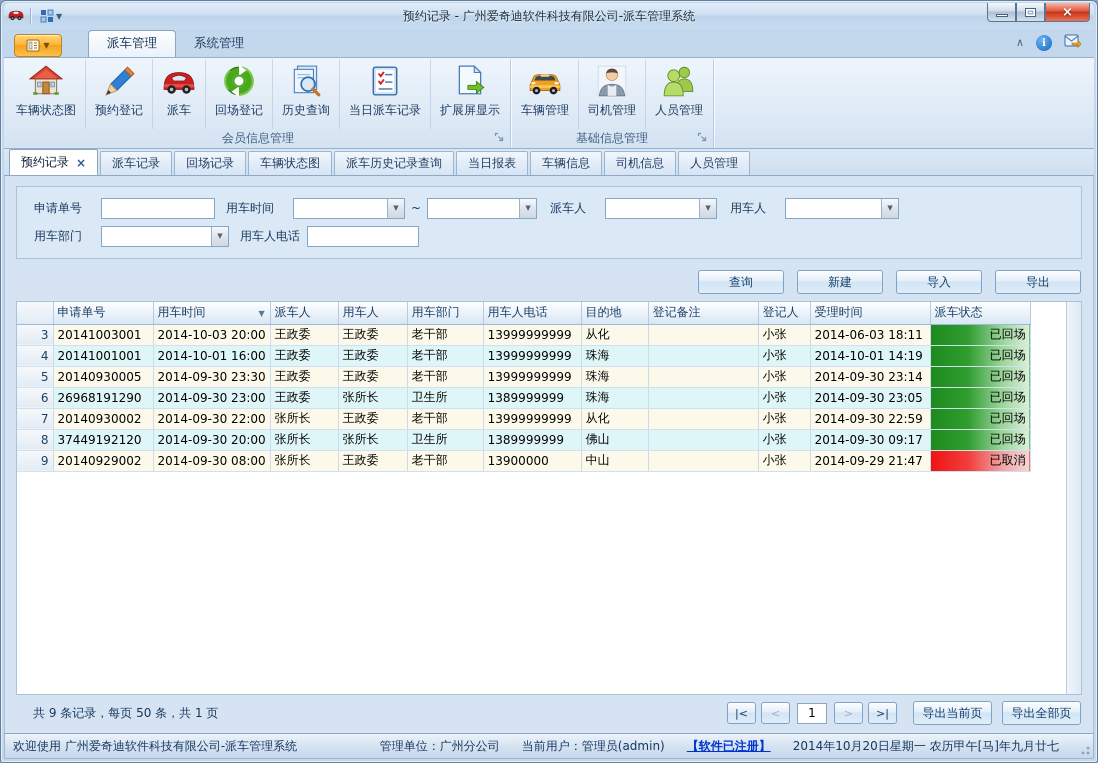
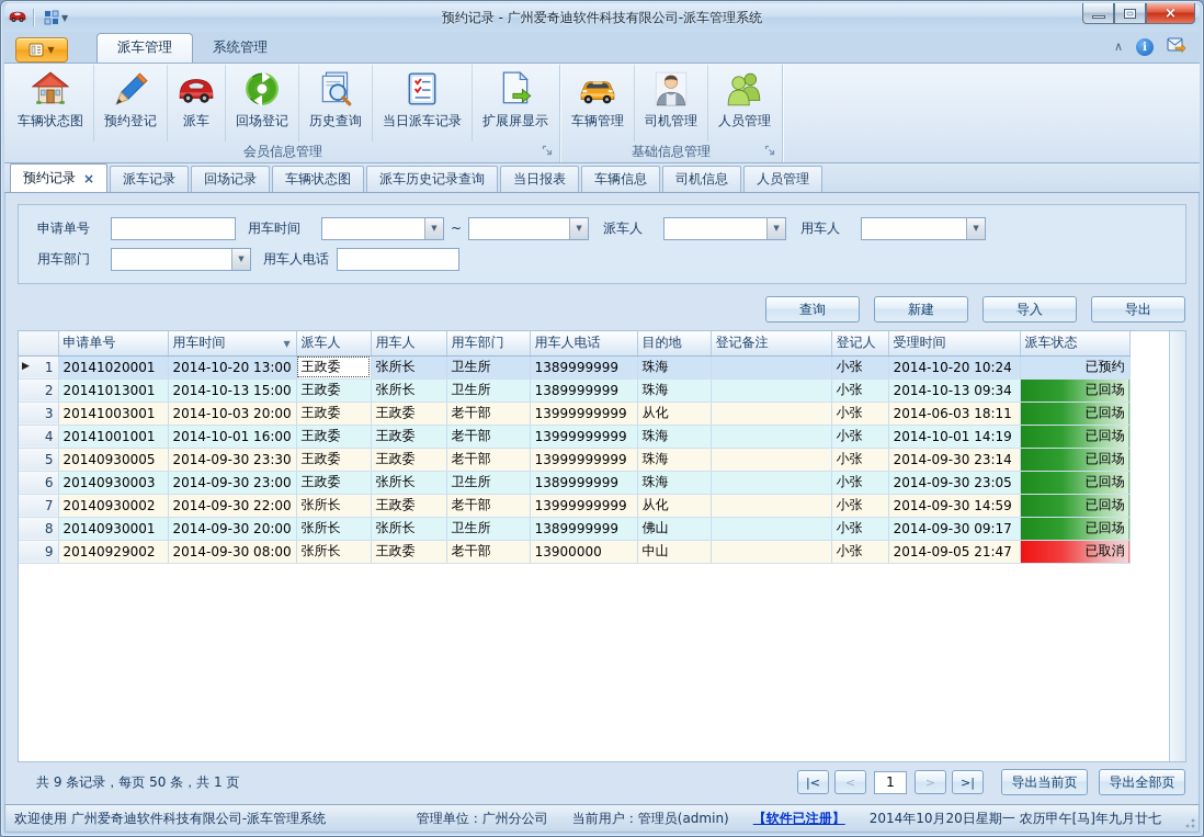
  ▼
  预约记录 - 广州爱奇迪软件科技有限公司-派车管理系统
  ×
  ▼
  派车管理
  系统管理
  ∧
  i
  车辆状态图
  预约登记
  派车
  回场登记
  历史查询
  当日派车记录
  扩展屏显示
  会员信息管理
  车辆管理
  司机管理
  人员管理
  基础信息管理
  预约记录
  ×
  派车记录
  回场记录
  车辆状态图
  派车历史记录查询
  当日报表
  车辆信息
  司机信息
  人员管理
  申请单号
  用车时间
  ▼
  ~
  ▼
  派车人
  ▼
  用车人
  ▼
  用车部门
  ▼
  用车人电话
  查询
  新建
  导入
  导出
  	申请单号	用车时间 ▼	派车人	用车人	用车部门	用车人电话	目的地	登记备注	登记人	受理时间	派车状态
+ ▶ 1	20141020001	2014-10-20 13:00	王政委	张所长	卫生所	1389999999	珠海		小张	2014-10-20 10:24	已预约
+ 2	20141013001	2014-10-13 15:00	王政委	张所长	卫生所	1389999999	珠海		小张	2014-10-13 09:34	已回场
  3	20141003001	2014-10-03 20:00	王政委	王政委	老干部	13999999999	从化		小张	2014-06-03 18:11	已回场
  4	20141001001	2014-10-01 16:00	王政委	王政委	老干部	13999999999	珠海		小张	2014-10-01 14:19	已回场
  5	20140930005	2014-09-30 23:30	王政委	王政委	老干部	13999999999	珠海		小张	2014-09-30 23:14	已回场
- 6	26968191290	2014-09-30 23:00	王政委	张所长	卫生所	1389999999	珠海		小张	2014-09-30 23:05	已回场
+ 6	20140930003	2014-09-30 23:00	王政委	张所长	卫生所	1389999999	珠海		小张	2014-09-30 23:05	已回场
- 7	20140930002	2014-09-30 22:00	张所长	王政委	老干部	13999999999	从化		小张	2014-09-30 22:59	已回场
+ 7	20140930002	2014-09-30 22:00	张所长	王政委	老干部	13999999999	从化		小张	2014-09-30 14:59	已回场
- 8	37449192120	2014-09-30 20:00	张所长	张所长	卫生所	1389999999	佛山		小张	2014-09-30 09:17	已回场
+ 8	20140930001	2014-09-30 20:00	张所长	张所长	卫生所	1389999999	佛山		小张	2014-09-30 09:17	已回场
- 9	20140929002	2014-09-30 08:00	张所长	王政委	老干部	13900000	中山		小张	2014-09-29 21:47	已取消
+ 9	20140929002	2014-09-30 08:00	张所长	王政委	老干部	13900000	中山		小张	2014-09-05 21:47	已取消
  共 9 条记录，每页 50 条，共 1 页
  |<
  <
  1
  >
  >|
  导出当前页
  导出全部页
  欢迎使用 广州爱奇迪软件科技有限公司-派车管理系统
  管理单位：广州分公司
  当前用户：管理员(admin)
  【软件已注册】
  2014年10月20日星期一 农历甲午[马]年九月廿七
